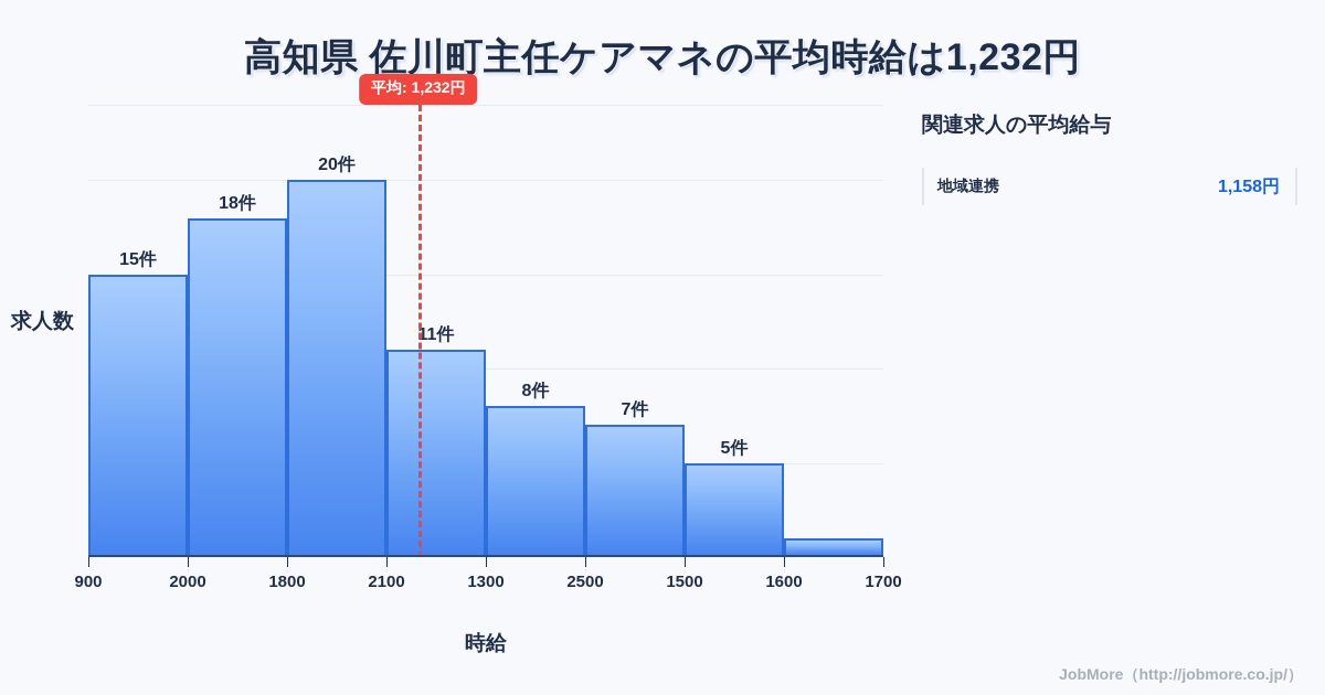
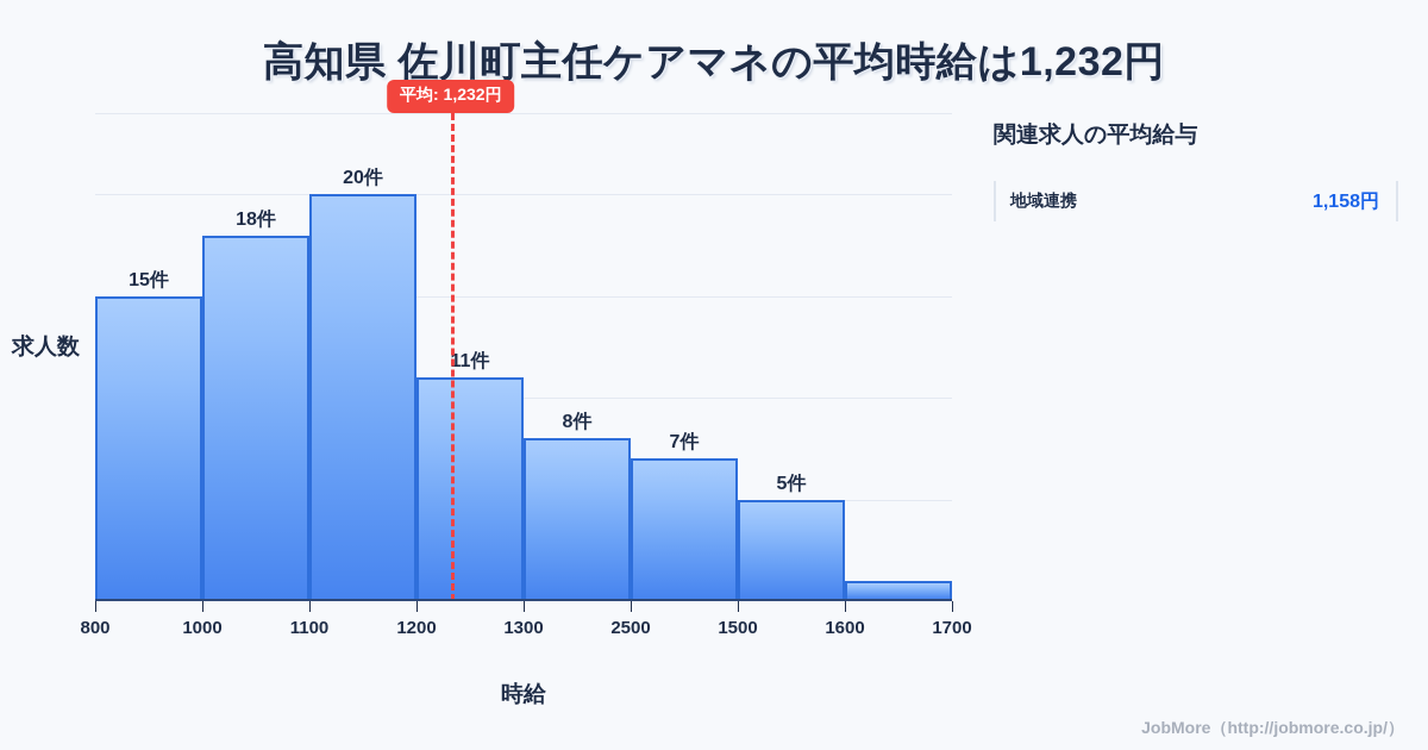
  高知県 佐川町主任ケアマネの平均時給は1,232円
  15件
  18件
  20件
  11件
  8件
  7件
  5件
  平均: 1,232円
- 900
+ 800
- 2000
+ 1000
- 1800
+ 1100
- 2100
+ 1200
  1300
  2500
  1500
  1600
  1700
  時給
  求人数
  関連求人の平均給与
  地域連携
  1,158円
  JobMore（http://jobmore.co.jp/）
